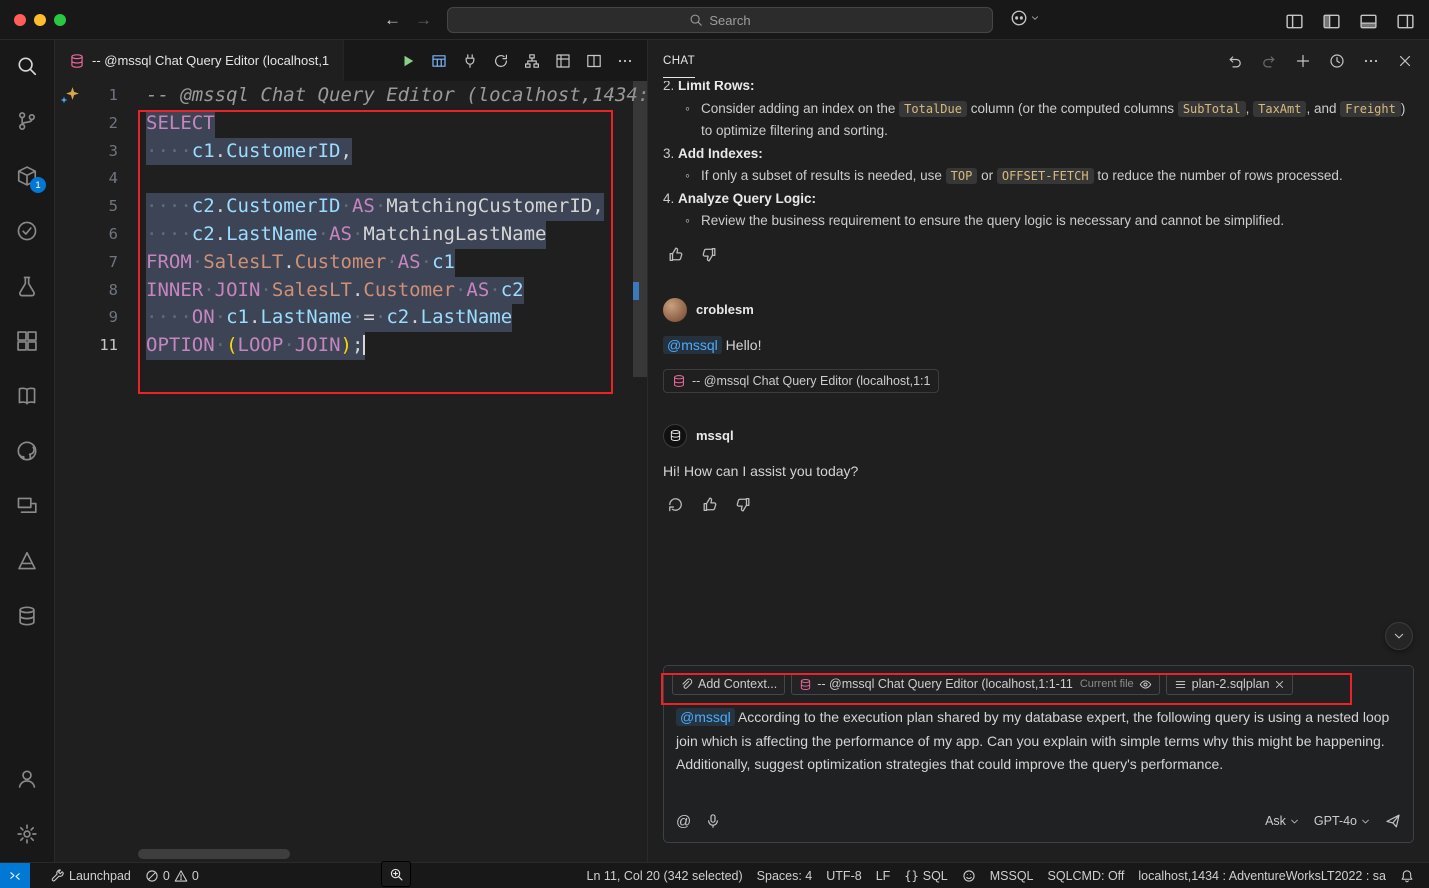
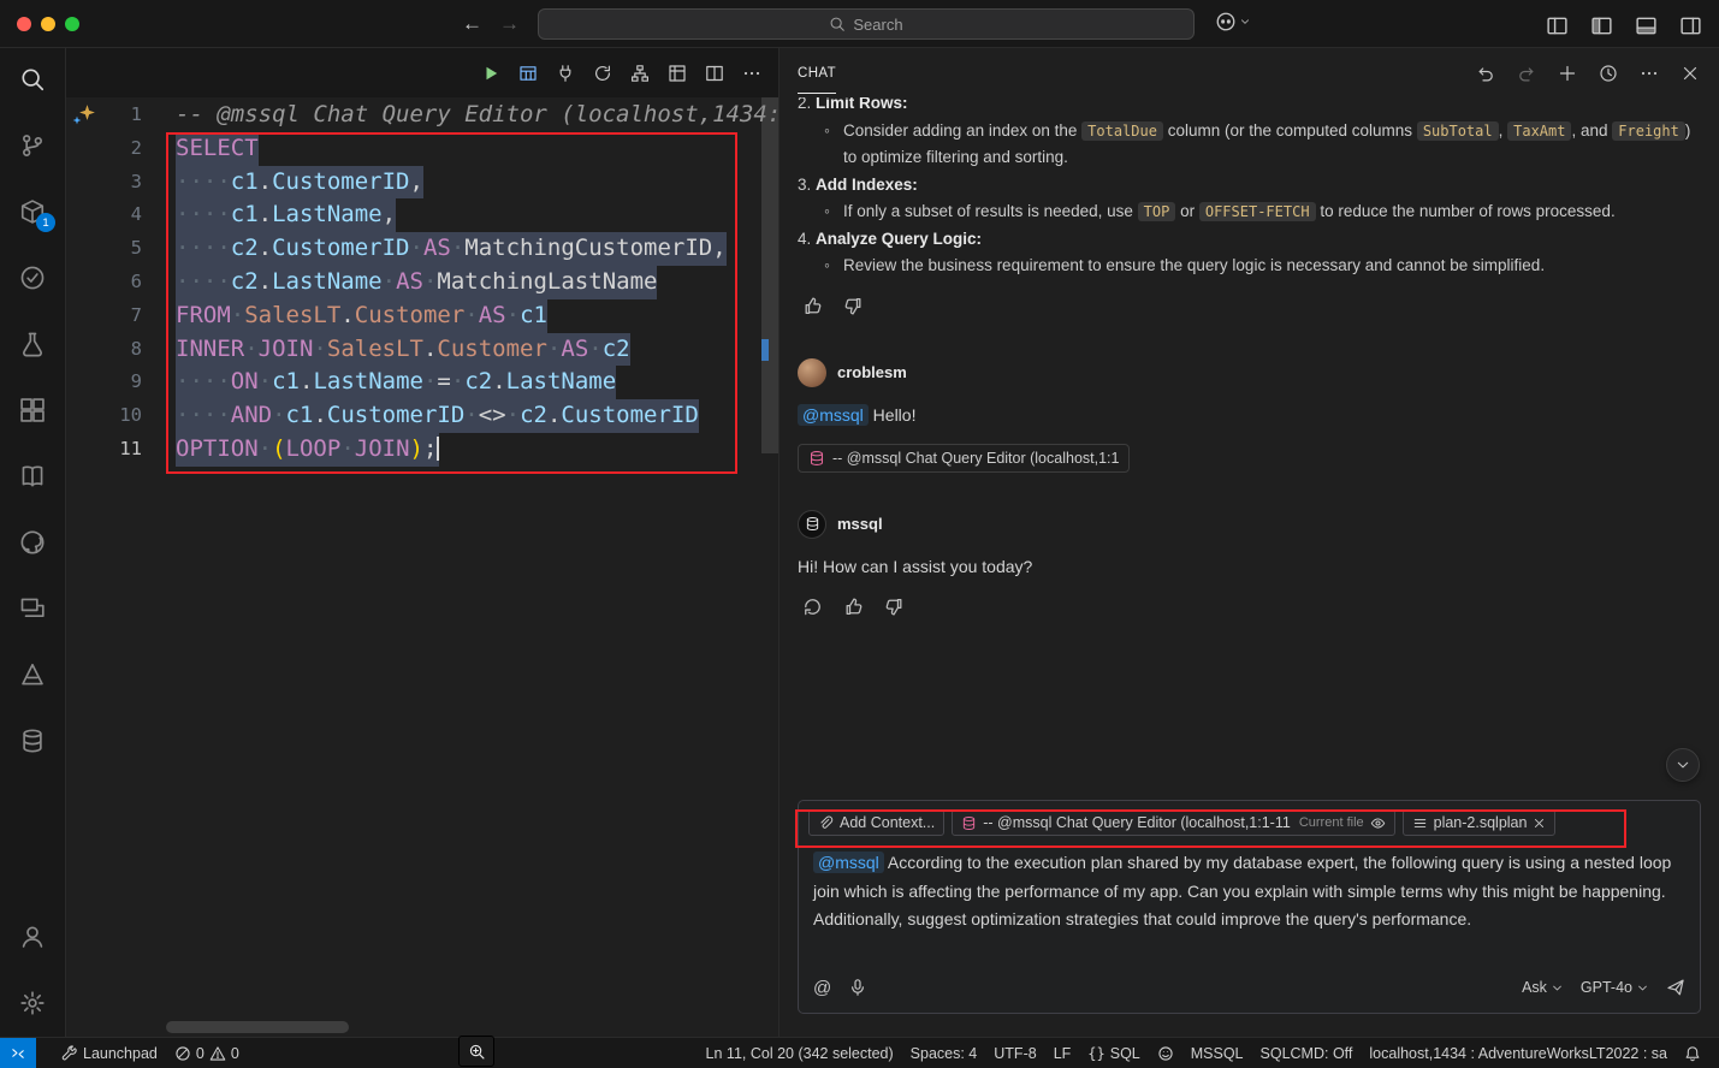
  ←
  →
  Search
  1
- -- @mssql Chat Query Editor (localhost,1
  1
  -- @mssql Chat Query Editor (localhost,1434:
  2
  SELECT
  3
  ····c1.CustomerID,
  4
+ ····c1.LastName,
  5
  ····c2.CustomerID·AS·MatchingCustomerID,
  6
  ····c2.LastName·AS·MatchingLastName
  7
  FROM·SalesLT.Customer·AS·c1
  8
  INNER·JOIN·SalesLT.Customer·AS·c2
  9
  ····ON·c1.LastName·=·c2.LastName
+ 10
+ ····AND·c1.CustomerID·<>·c2.CustomerID
  11
  OPTION·(LOOP·JOIN);
  CHAT
  2. Limit Rows:
  ◦
  Consider adding an index on the TotalDue column (or the computed columns SubTotal , TaxAmt , and Freight ) to optimize filtering and sorting.
  3. Add Indexes:
  ◦
  If only a subset of results is needed, use TOP or OFFSET-FETCH to reduce the number of rows processed.
  4. Analyze Query Logic:
  ◦
  Review the business requirement to ensure the query logic is necessary and cannot be simplified.
  croblesm
  @mssql Hello!
  -- @mssql Chat Query Editor (localhost,1:1
  mssql
  Hi! How can I assist you today?
  Add Context...
  -- @mssql Chat Query Editor (localhost,1:1-11
  Current file
  plan-2.sqlplan
  @mssql According to the execution plan shared by my database expert, the following query is using a nested loop join which is affecting the performance of my app. Can you explain with simple terms why this might be happening. Additionally, suggest optimization strategies that could improve the query's performance.
  @
  Ask
  GPT-4o
  Launchpad
  0
  0
  Ln 11, Col 20 (342 selected)
  Spaces: 4
  UTF-8
  LF
  {}
  SQL
  MSSQL
  SQLCMD: Off
  localhost,1434 : AdventureWorksLT2022 : sa
